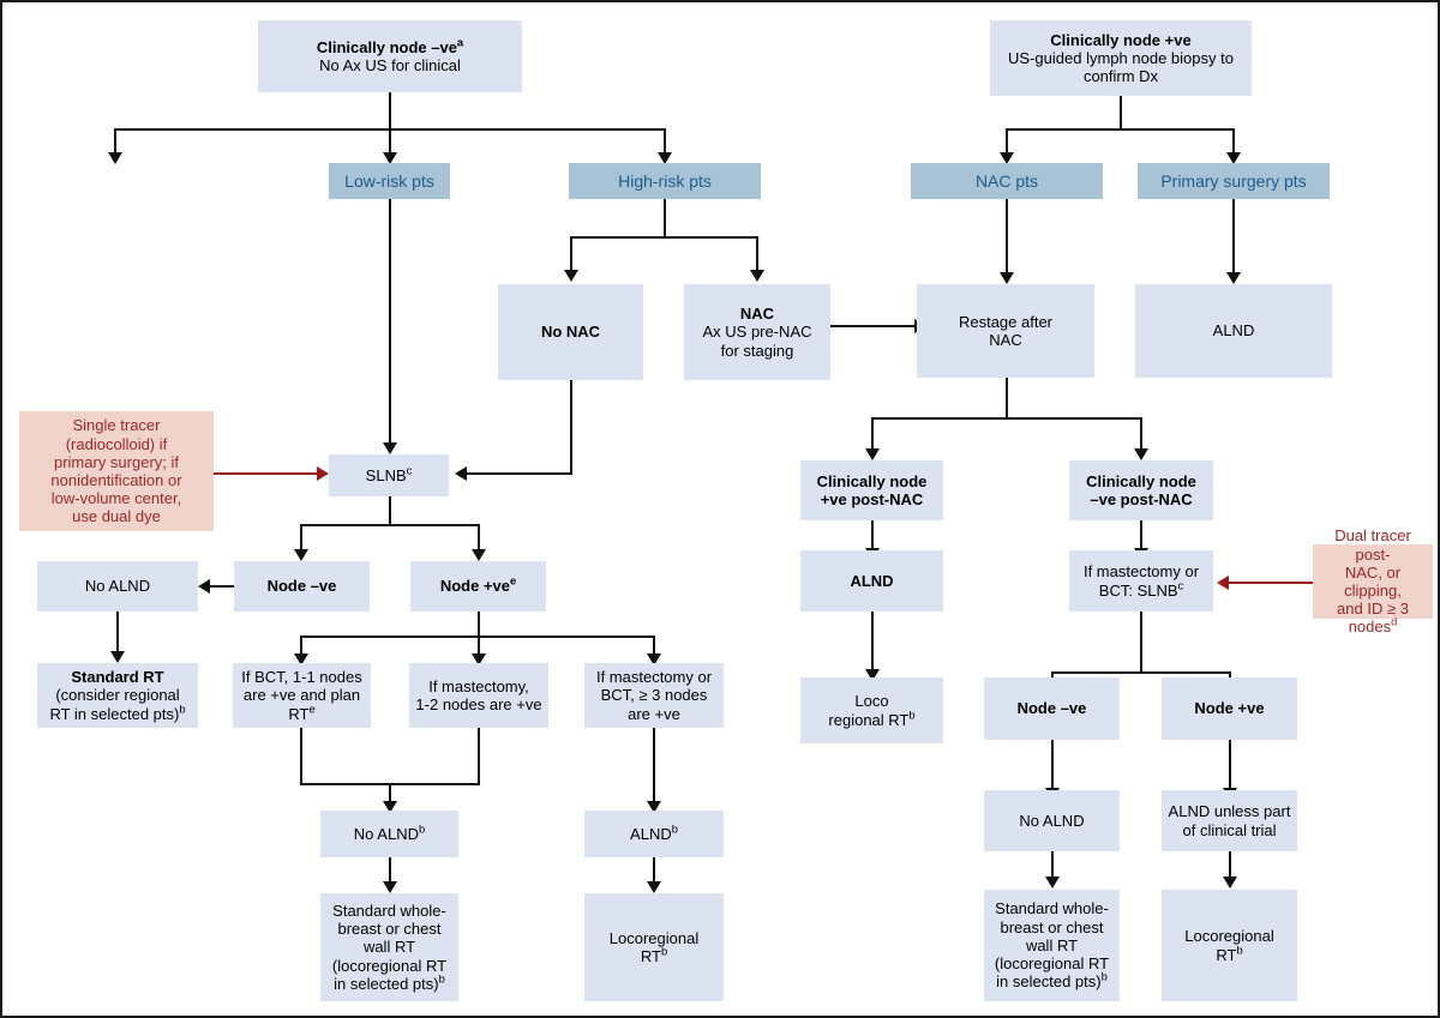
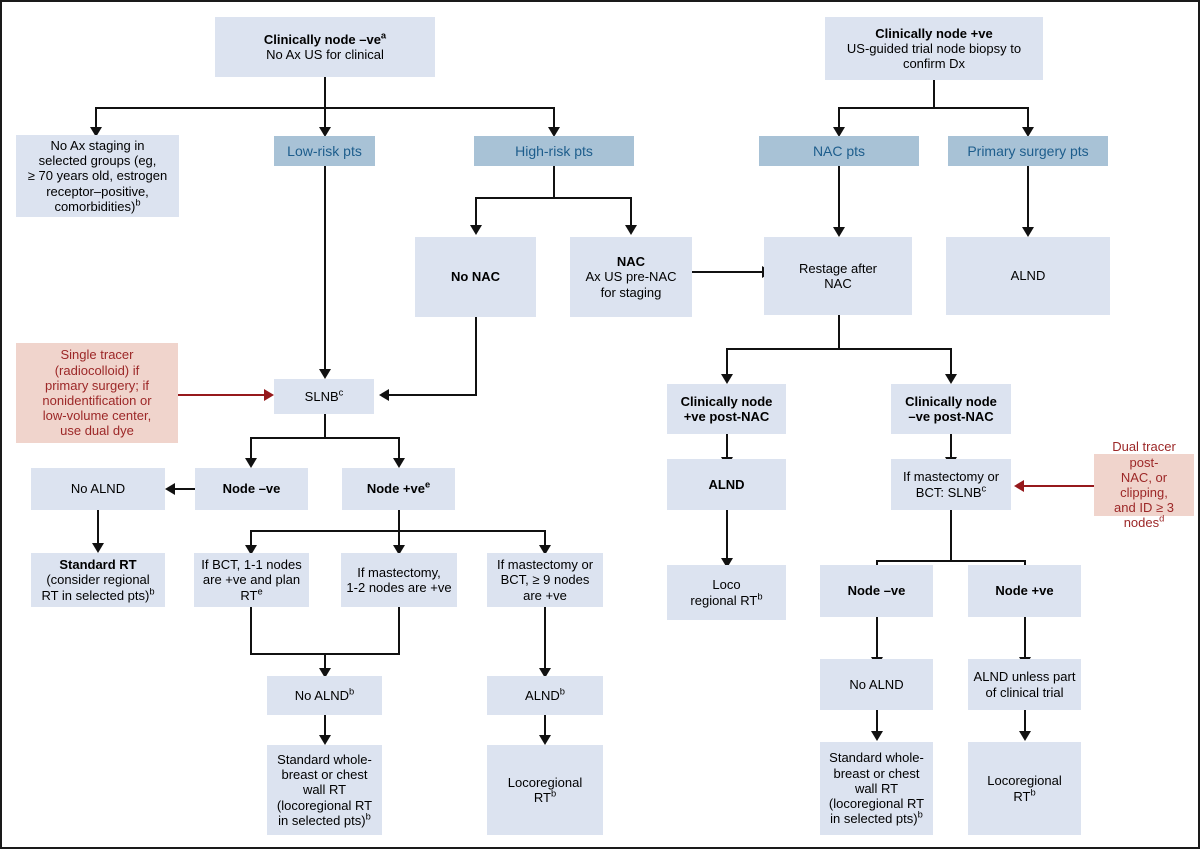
  Clinically node –vea
  No Ax US for clinical
  Clinically node +ve
- US-guided lymph node biopsy to
+ US-guided trial node biopsy to
  confirm Dx
+ No Ax staging in
+ selected groups (eg,
+ ≥ 70 years old, estrogen
+ receptor–positive,
+ comorbidities)b
  Low-risk pts
  High-risk pts
  NAC pts
  Primary surgery pts
  No NAC
  NAC
  Ax US pre-NAC
  for staging
  Restage after
  NAC
  ALND
  Single tracer
  (radiocolloid) if
  primary surgery; if
  nonidentification or
  low-volume center,
  use dual dye
  SLNBc
  Clinically node
  +ve post-NAC
  Clinically node
  –ve post-NAC
  ALND
  If mastectomy or
  BCT: SLNBc
  Dual tracer post-
  NAC, or clipping,
  and ID ≥ 3 nodesd
  No ALND
  Node –ve
  Node +vee
  Standard RT
  (consider regional
  RT in selected pts)b
  If BCT, 1-1 nodes
  are +ve and plan
  RTe
  If mastectomy,
  1-2 nodes are +ve
  If mastectomy or
- BCT, ≥ 3 nodes
+ BCT, ≥ 9 nodes
  are +ve
  No ALNDb
  ALNDb
  Standard whole-
  breast or chest
  wall RT
  (locoregional RT
  in selected pts)b
  Locoregional
  RTb
  Loco
  regional RTb
  Node –ve
  Node +ve
  No ALND
  ALND unless part
  of clinical trial
  Standard whole-
  breast or chest
  wall RT
  (locoregional RT
  in selected pts)b
  Locoregional
  RTb
